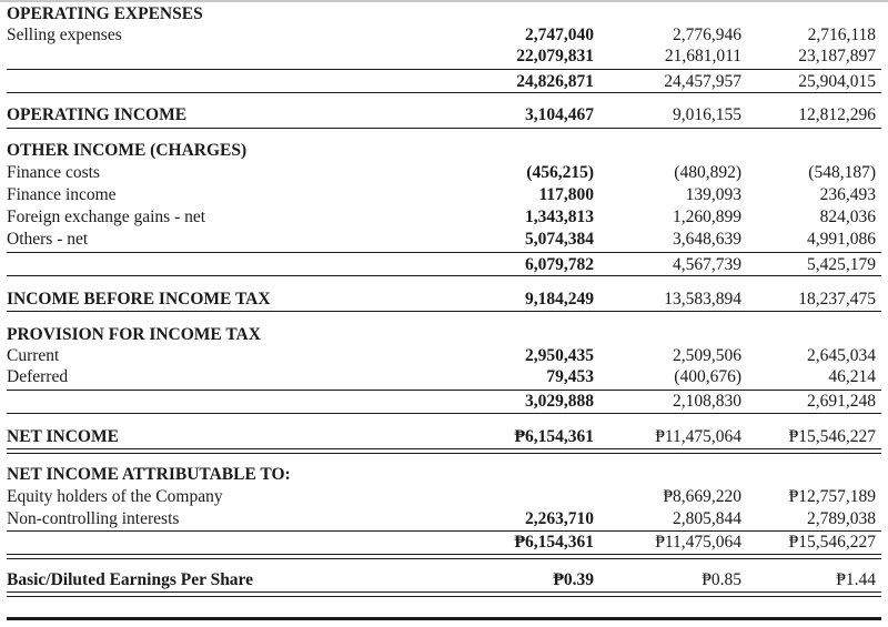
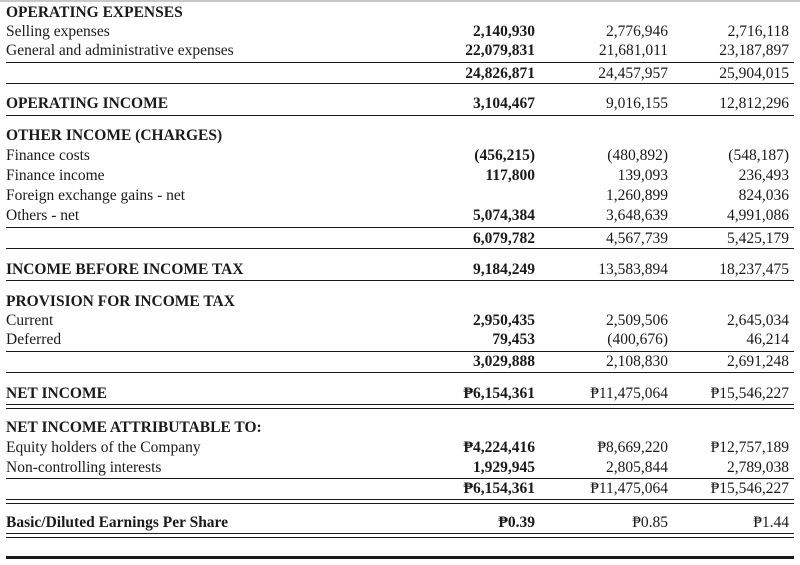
  OPERATING EXPENSES
  Selling expenses
- 2,747,040
+ 2,140,930
  2,776,946
  2,716,118
+ General and administrative expenses
  22,079,831
  21,681,011
  23,187,897
  24,826,871
  24,457,957
  25,904,015
  OPERATING INCOME
  3,104,467
  9,016,155
  12,812,296
  OTHER INCOME (CHARGES)
  Finance costs
  (456,215)
  (480,892)
  (548,187)
  Finance income
  117,800
  139,093
  236,493
  Foreign exchange gains - net
- 1,343,813
  1,260,899
  824,036
  Others - net
  5,074,384
  3,648,639
  4,991,086
  6,079,782
  4,567,739
  5,425,179
  INCOME BEFORE INCOME TAX
  9,184,249
  13,583,894
  18,237,475
  PROVISION FOR INCOME TAX
  Current
  2,950,435
  2,509,506
  2,645,034
  Deferred
  79,453
  (400,676)
  46,214
  3,029,888
  2,108,830
  2,691,248
  NET INCOME
  ₱6,154,361
  ₱11,475,064
  ₱15,546,227
  NET INCOME ATTRIBUTABLE TO:
  Equity holders of the Company
+ ₱4,224,416
  ₱8,669,220
  ₱12,757,189
  Non-controlling interests
- 2,263,710
+ 1,929,945
  2,805,844
  2,789,038
  ₱6,154,361
  ₱11,475,064
  ₱15,546,227
  Basic/Diluted Earnings Per Share
  ₱0.39
  ₱0.85
  ₱1.44
